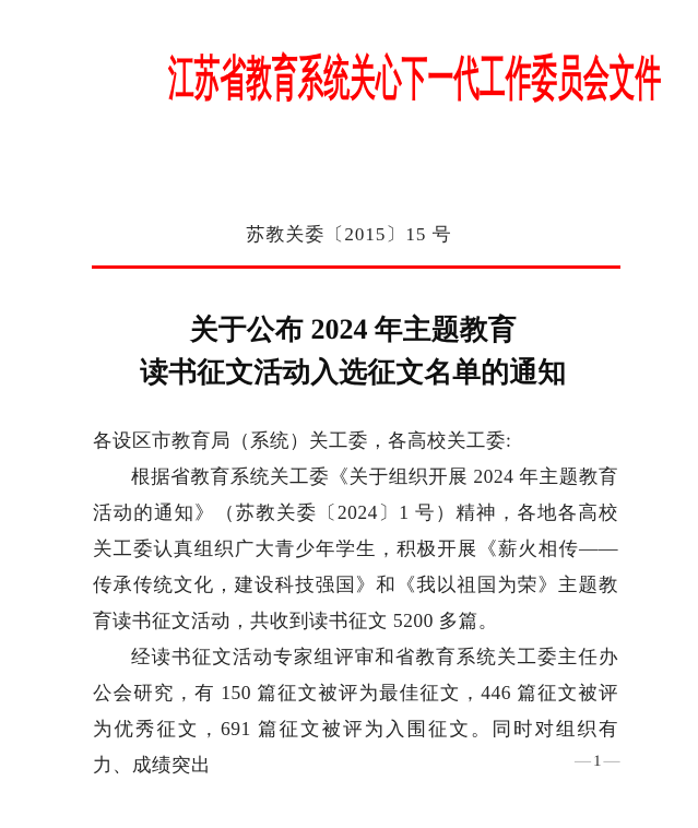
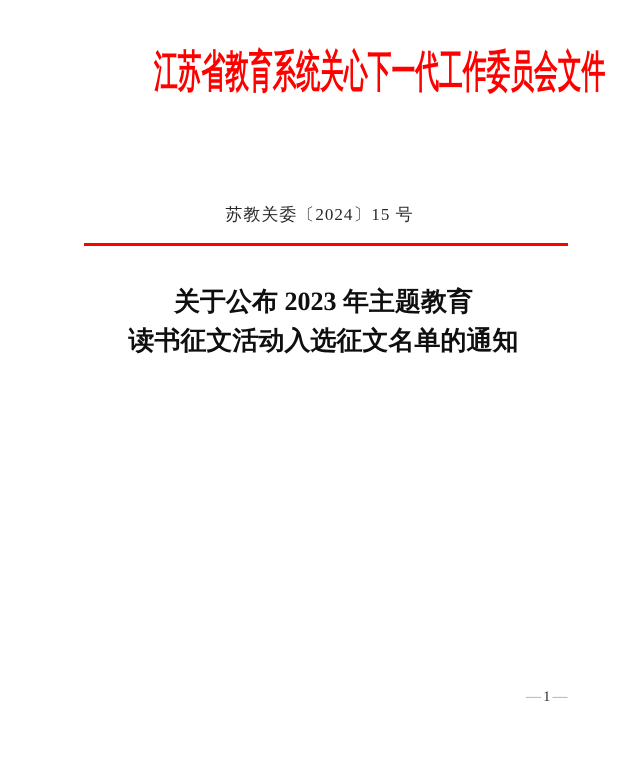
  江苏省教育系统关心下一代工作委员会文件
- 苏教关委〔2015〕15 号
+ 苏教关委〔2024〕15 号
- 关于公布 2024 年主题教育
+ 关于公布 2023 年主题教育
  读书征文活动入选征文名单的通知
- 各设区市教育局（系统）关工委，各高校关工委:
- 根据省教育系统关工委《关于组织开展 2024 年主题教育活动的通知》（苏教关委〔2024〕1 号）精神，各地各高校关工委认真组织广大青少年学生，积极开展《薪火相传——传承传统文化，建设科技强国》和《我以祖国为荣》主题教育读书征文活动，共收到读书征文 5200 多篇。
- 经读书征文活动专家组评审和省教育系统关工委主任办公会研究，有 150 篇征文被评为最佳征文，446 篇征文被评为优秀征文，691 篇征文被评为入围征文。同时对组织有力、成绩突出
  —1—
